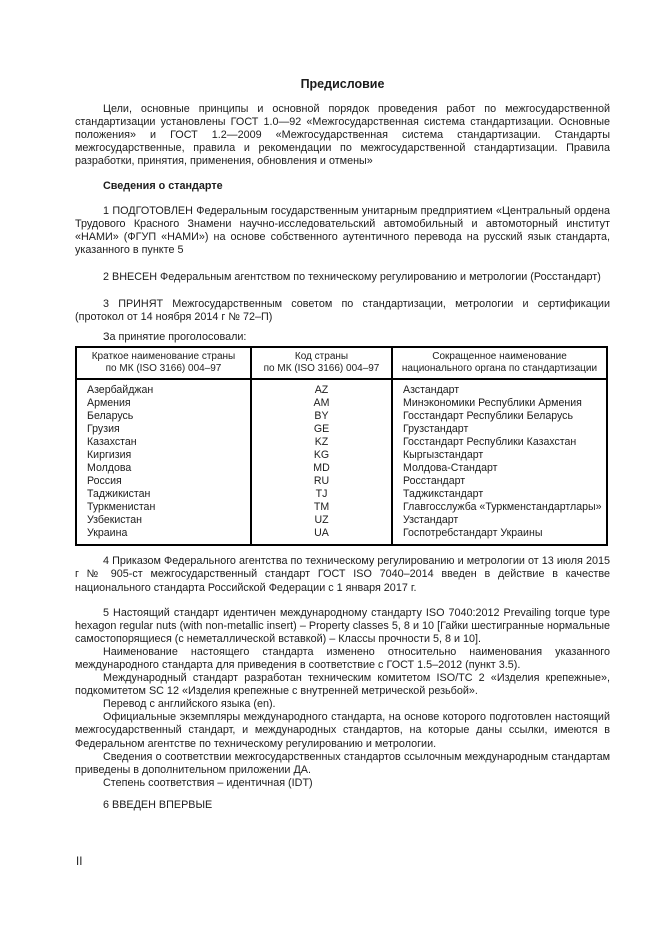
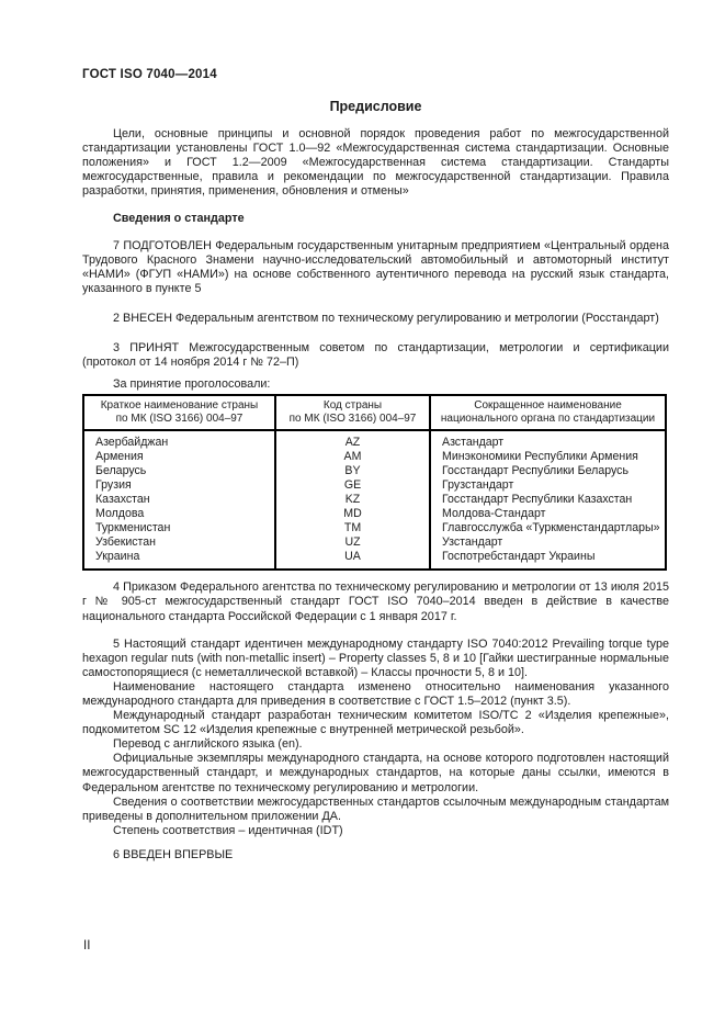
+ ГОСТ ISO 7040—2014
  Предисловие
  Цели, основные принципы и основной порядок проведения работ по межгосударственной стандартизации установлены ГОСТ 1.0—92 «Межгосударственная система стандартизации. Основные положения» и ГОСТ 1.2—2009 «Межгосударственная система стандартизации. Стандарты межгосударственные, правила и рекомендации по межгосударственной стандартизации. Правила разработки, принятия, применения, обновления и отмены»
  Сведения о стандарте
- 1 ПОДГОТОВЛЕН Федеральным государственным унитарным предприятием «Центральный ордена Трудового Красного Знамени научно-исследовательский автомобильный и автомоторный институт «НАМИ» (ФГУП «НАМИ») на основе собственного аутентичного перевода на русский язык стандарта, указанного в пункте 5
+ 7 ПОДГОТОВЛЕН Федеральным государственным унитарным предприятием «Центральный ордена Трудового Красного Знамени научно-исследовательский автомобильный и автомоторный институт «НАМИ» (ФГУП «НАМИ») на основе собственного аутентичного перевода на русский язык стандарта, указанного в пункте 5
  2 ВНЕСЕН Федеральным агентством по техническому регулированию и метрологии (Росстандарт)
  3 ПРИНЯТ Межгосударственным советом по стандартизации, метрологии и сертификации (протокол от 14 ноября 2014 г № 72–П)
  За принятие проголосовали:
  Краткое наименование страны по МК (ISO 3166) 004–97	Код страны по МК (ISO 3166) 004–97	Сокращенное наименование национального органа по стандартизации
  Азербайджан	AZ	Азстандарт
  Армения	AM	Минэкономики Республики Армения
  Беларусь	BY	Госстандарт Республики Беларусь
  Грузия	GE	Грузстандарт
  Казахстан	KZ	Госстандарт Республики Казахстан
- Киргизия	KG	Кыргызстандарт
  Молдова	MD	Молдова-Стандарт
- Россия	RU	Росстандарт
- Таджикистан	TJ	Таджикстандарт
  Туркменистан	TM	Главгосслужба «Туркменстандартлары»
  Узбекистан	UZ	Узстандарт
  Украина	UA	Госпотребстандарт Украины
  4 Приказом Федерального агентства по техническому регулированию и метрологии от 13 июля 2015 г № 905-ст межгосударственный стандарт ГОСТ ISO 7040–2014 введен в действие в качестве национального стандарта Российской Федерации с 1 января 2017 г.
  5 Настоящий стандарт идентичен международному стандарту ISO 7040:2012 Prevailing torque type hexagon regular nuts (with non-metallic insert) – Property classes 5, 8 и 10 [Гайки шестигранные нормальные самостопорящиеся (с неметаллической вставкой) – Классы прочности 5, 8 и 10].
  Наименование настоящего стандарта изменено относительно наименования указанного международного стандарта для приведения в соответствие с ГОСТ 1.5–2012 (пункт 3.5).
  Международный стандарт разработан техническим комитетом ISO/TC 2 «Изделия крепежные», подкомитетом SC 12 «Изделия крепежные с внутренней метрической резьбой».
  Перевод с английского языка (en).
  Официальные экземпляры международного стандарта, на основе которого подготовлен настоящий межгосударственный стандарт, и международных стандартов, на которые даны ссылки, имеются в Федеральном агентстве по техническому регулированию и метрологии.
  Сведения о соответствии межгосударственных стандартов ссылочным международным стандартам приведены в дополнительном приложении ДА.
  Степень соответствия – идентичная (IDT)
  6 ВВЕДЕН ВПЕРВЫЕ
  II
